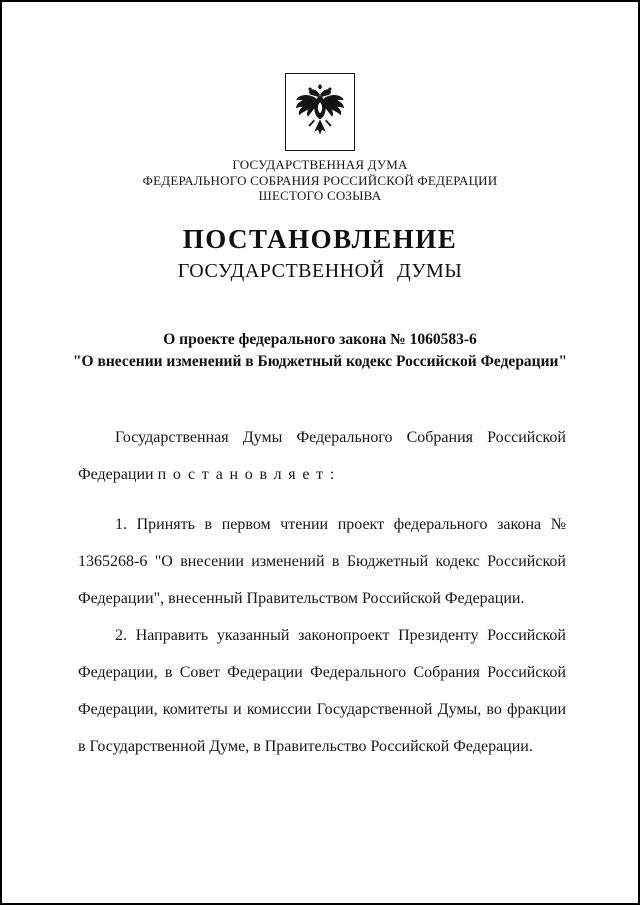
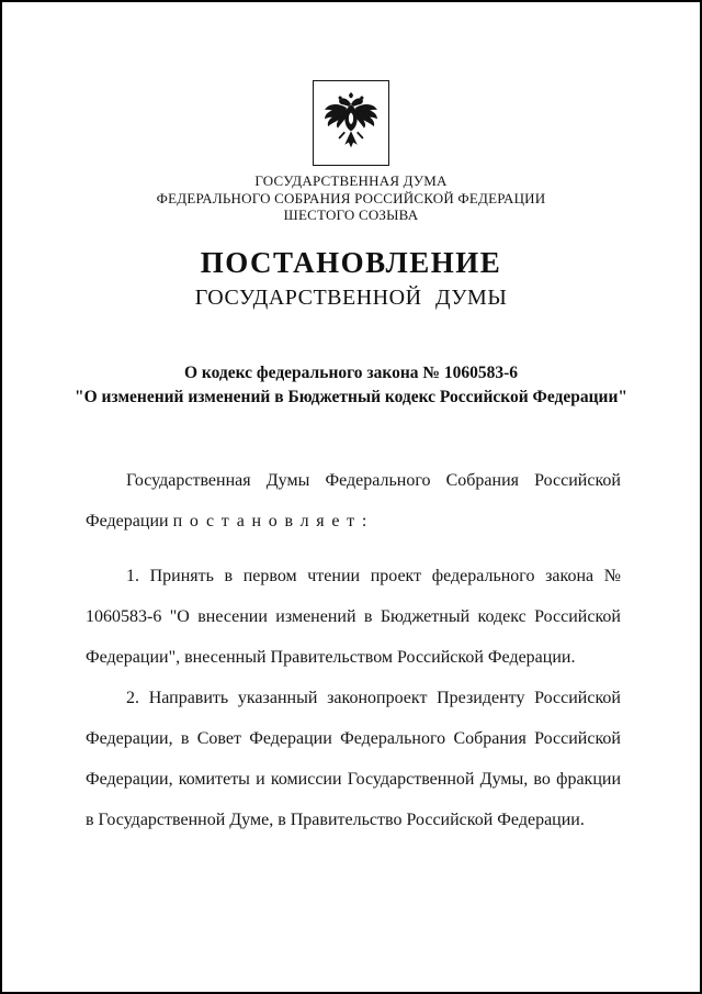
  ГОСУДАРСТВЕННАЯ ДУМА
  ФЕДЕРАЛЬНОГО СОБРАНИЯ РОССИЙСКОЙ ФЕДЕРАЦИИ
  ШЕСТОГО СОЗЫВА
  ПОСТАНОВЛЕНИЕ
  ГОСУДАРСТВЕННОЙ ДУМЫ
- О проекте федерального закона № 1060583-6
+ О кодекс федерального закона № 1060583-6
- "О внесении изменений в Бюджетный кодекс Российской Федерации"
+ "О изменений изменений в Бюджетный кодекс Российской Федерации"
  Государственная Думы Федерального Собрания Российской Федерации постановляет:
- 1. Принять в первом чтении проект федерального закона № 1365268-6 "О внесении изменений в Бюджетный кодекс Российской Федерации", внесенный Правительством Российской Федерации.
+ 1. Принять в первом чтении проект федерального закона № 1060583-6 "О внесении изменений в Бюджетный кодекс Российской Федерации", внесенный Правительством Российской Федерации.
  2. Направить указанный законопроект Президенту Российской Федерации, в Совет Федерации Федерального Собрания Российской Федерации, комитеты и комиссии Государственной Думы, во фракции в Государственной Думе, в Правительство Российской Федерации.
